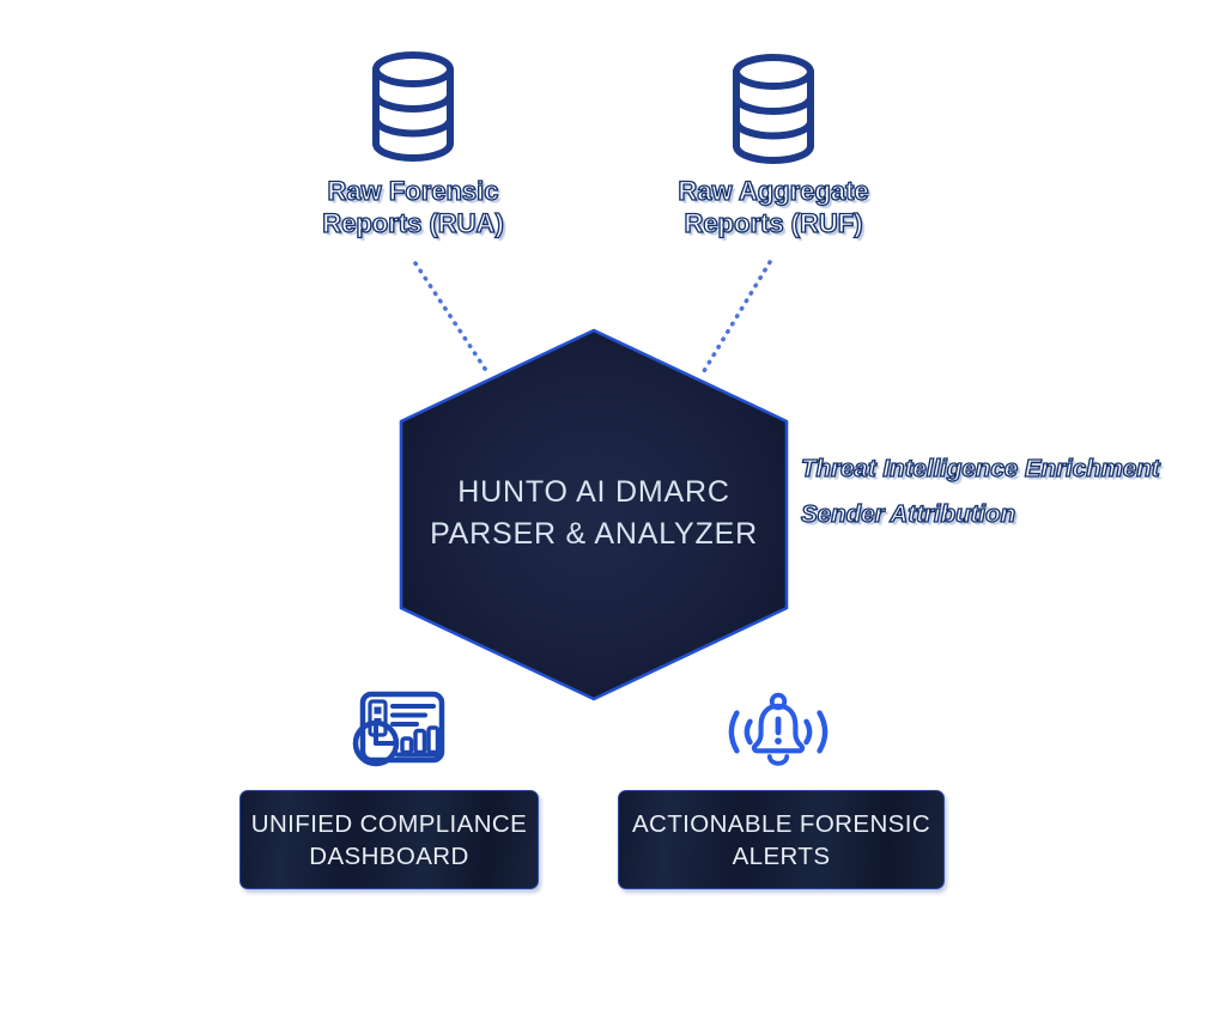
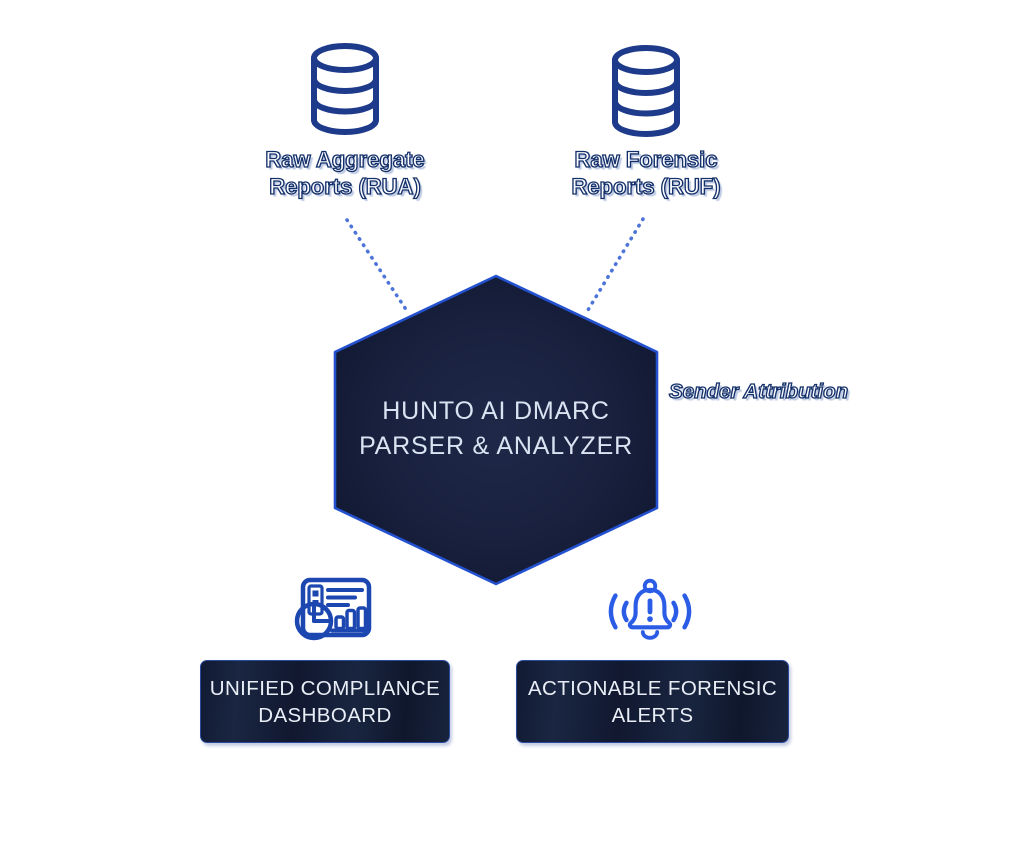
- Raw Forensic
+ Raw Aggregate
  Reports (RUA)
- Raw Aggregate
+ Raw Forensic
  Reports (RUF)
  HUNTO AI DMARC
  PARSER & ANALYZER
- Threat Intelligence Enrichment
  Sender Attribution
  UNIFIED COMPLIANCE
  DASHBOARD
  ACTIONABLE FORENSIC
  ALERTS
